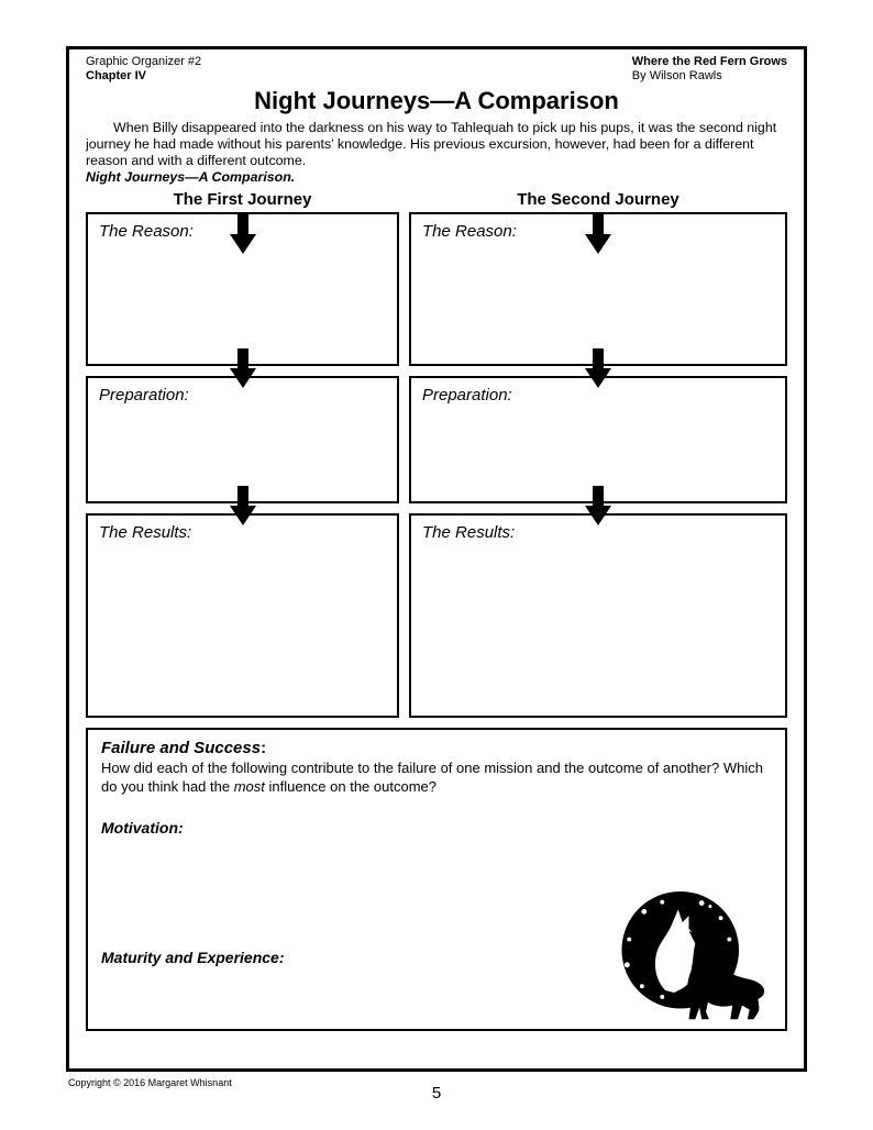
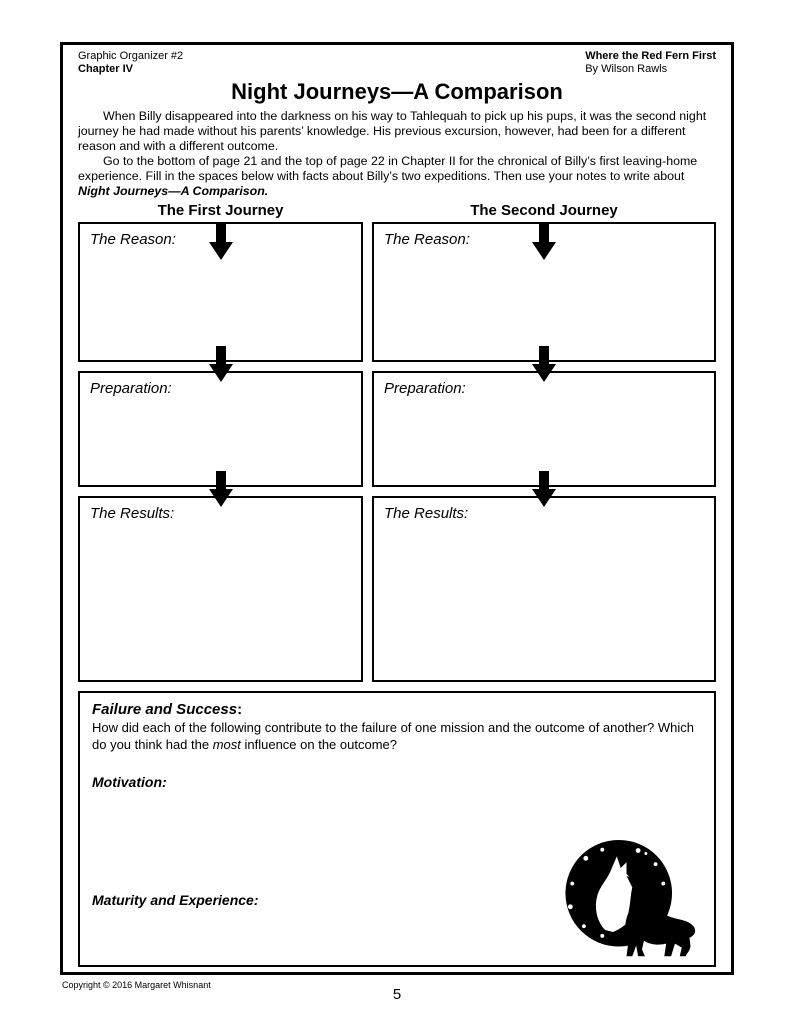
  Graphic Organizer #2
  Chapter IV
- Where the Red Fern Grows
+ Where the Red Fern First
  By Wilson Rawls
  Night Journeys—A Comparison
  When Billy disappeared into the darkness on his way to Tahlequah to pick up his pups, it was the second night journey he had made without his parents’ knowledge. His previous excursion, however, had been for a different reason and with a different outcome.
+ Go to the bottom of page 21 and the top of page 22 in Chapter II for the chronical of Billy’s first leaving-home experience. Fill in the spaces below with facts about Billy’s two expeditions. Then use your notes to write about
  Night Journeys—A Comparison.
  The First Journey
  The Second Journey
  The Reason:
  The Reason:
  Preparation:
  Preparation:
  The Results:
  The Results:
  Failure and Success:
  How did each of the following contribute to the failure of one mission and the outcome of another? Which do you think had the most influence on the outcome?
  Motivation:
  Maturity and Experience:
  Copyright © 2016 Margaret Whisnant
  5
